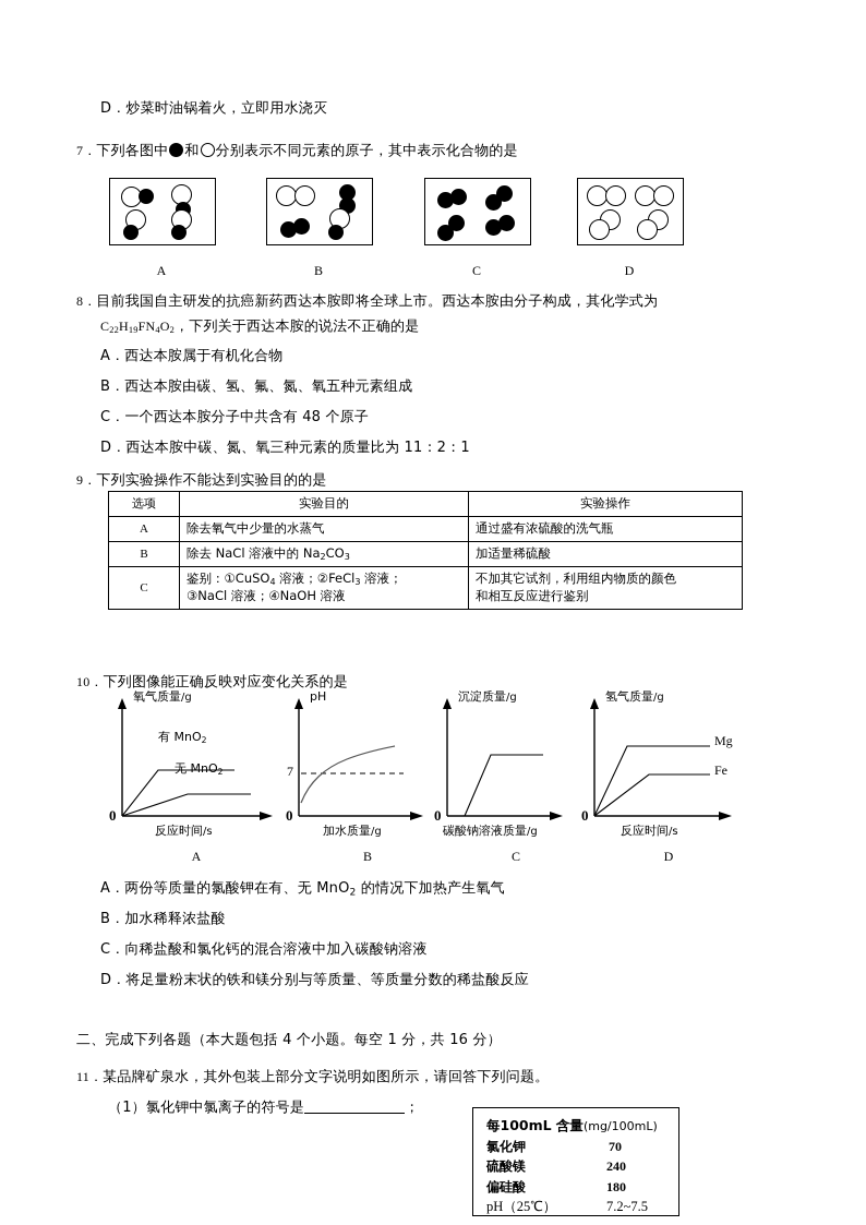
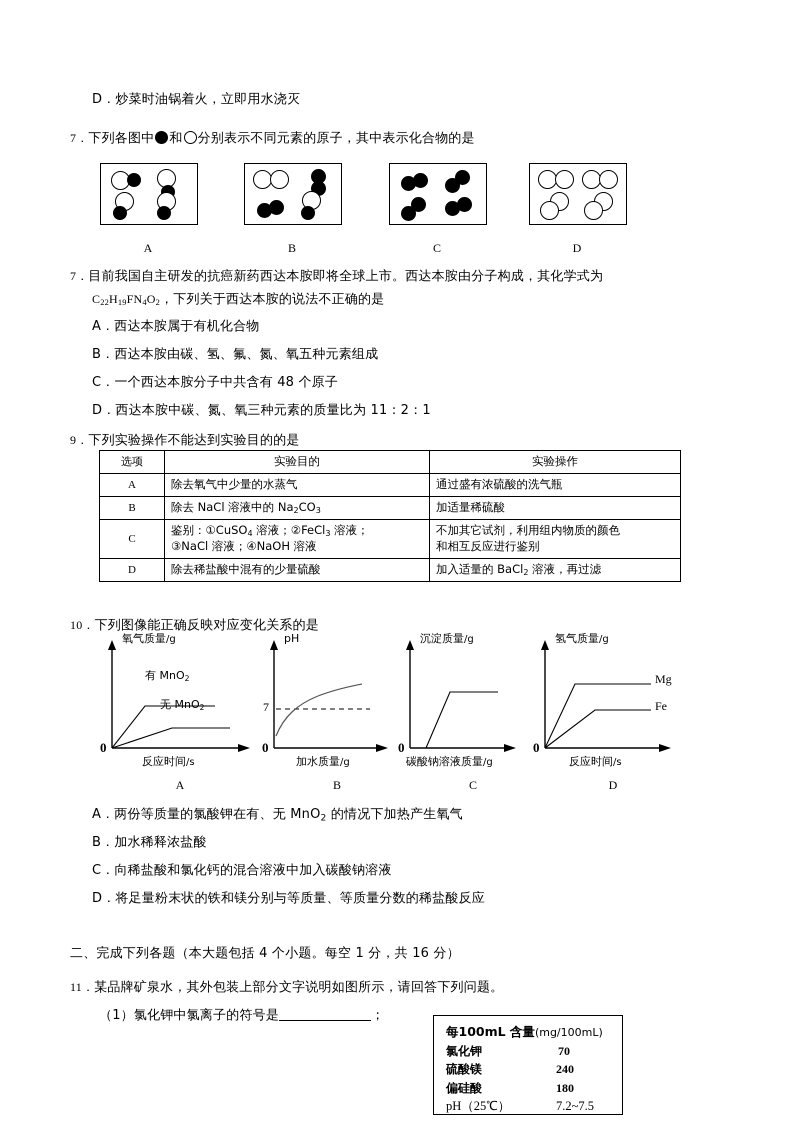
  D．炒菜时油锅着火，立即用水浇灭
  7．下列各图中 和 分别表示不同元素的原子，其中表示化合物的是
  A
  B
  C
  D
- 8．目前我国自主研发的抗癌新药西达本胺即将全球上市。西达本胺由分子构成，其化学式为
+ 7．目前我国自主研发的抗癌新药西达本胺即将全球上市。西达本胺由分子构成，其化学式为
  C22H19FN4O2，下列关于西达本胺的说法不正确的是
  A．西达本胺属于有机化合物
  B．西达本胺由碳、氢、氟、氮、氧五种元素组成
  C．一个西达本胺分子中共含有 48 个原子
  D．西达本胺中碳、氮、氧三种元素的质量比为 11：2：1
  9．下列实验操作不能达到实验目的的是
  选项	实验目的	实验操作
  A	除去氧气中少量的水蒸气	通过盛有浓硫酸的洗气瓶
  B	除去 NaCl 溶液中的 Na2CO3	加适量稀硫酸
  C	鉴别：①CuSO4 溶液；②FeCl3 溶液； ③NaCl 溶液；④NaOH 溶液	不加其它试剂，利用组内物质的颜色 和相互反应进行鉴别
+ D	除去稀盐酸中混有的少量硫酸	加入适量的 BaCl2 溶液，再过滤
  10．下列图像能正确反映对应变化关系的是
  氧气质量/g
  有 MnO2
  无 MnO2
  0
  反应时间/s
  A
  pH
  0
  7
  加水质量/g
  B
  沉淀质量/g
  0
  碳酸钠溶液质量/g
  C
  氢气质量/g
  Mg
  Fe
  0
  反应时间/s
  D
  A．两份等质量的氯酸钾在有、无 MnO2 的情况下加热产生氧气
  B．加水稀释浓盐酸
  C．向稀盐酸和氯化钙的混合溶液中加入碳酸钠溶液
  D．将足量粉末状的铁和镁分别与等质量、等质量分数的稀盐酸反应
  二、完成下列各题（本大题包括 4 个小题。每空 1 分，共 16 分）
  11．某品牌矿泉水，其外包装上部分文字说明如图所示，请回答下列问题。
  （1）氯化钾中氯离子的符号是 ；
  每100mL 含量(mg/100mL)
  氯化钾
  70
  硫酸镁
  240
  偏硅酸
  180
  pH（25℃）
  7.2~7.5
